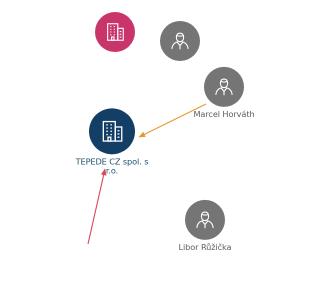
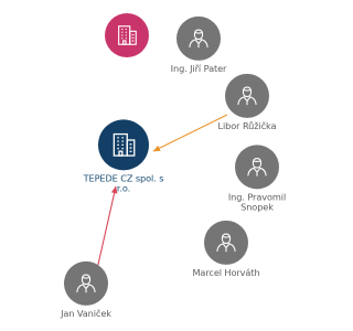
  TEPEDE CZ spol. s
  r.o.
+ Ing. Jiří Pater
- Marcel Horváth
+ Libor Růžička
+ Ing. Pravomil
+ Snopek
- Libor Růžička
+ Marcel Horváth
+ Jan Vaniček
